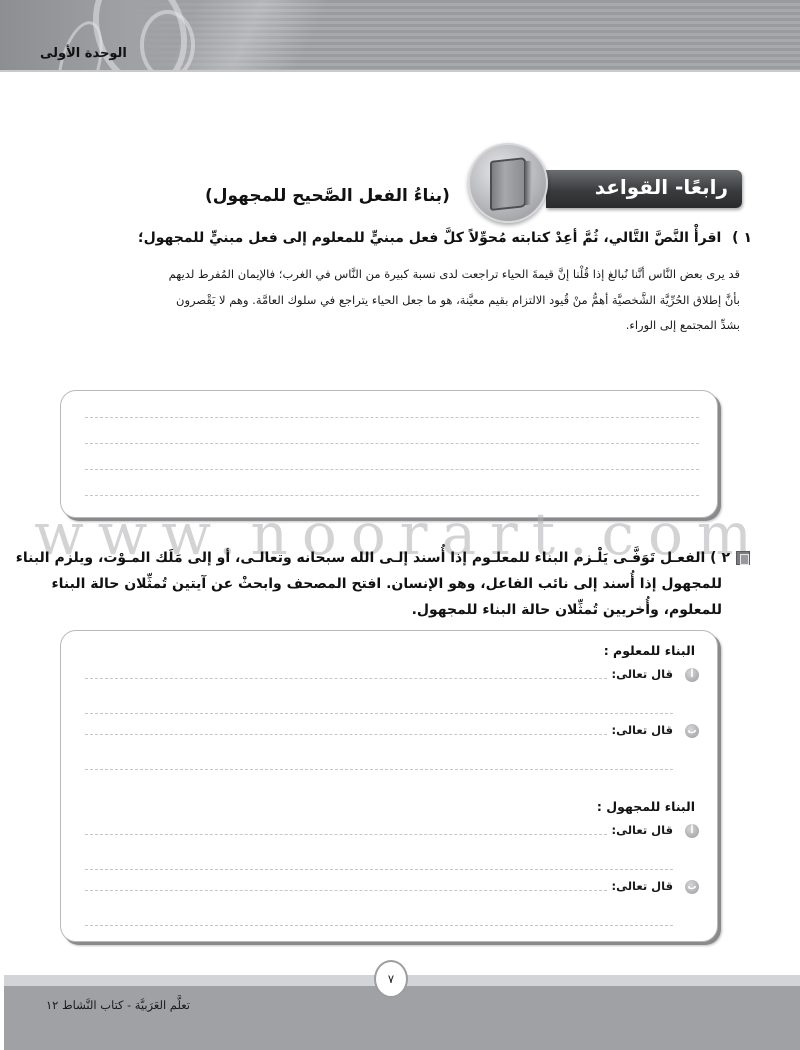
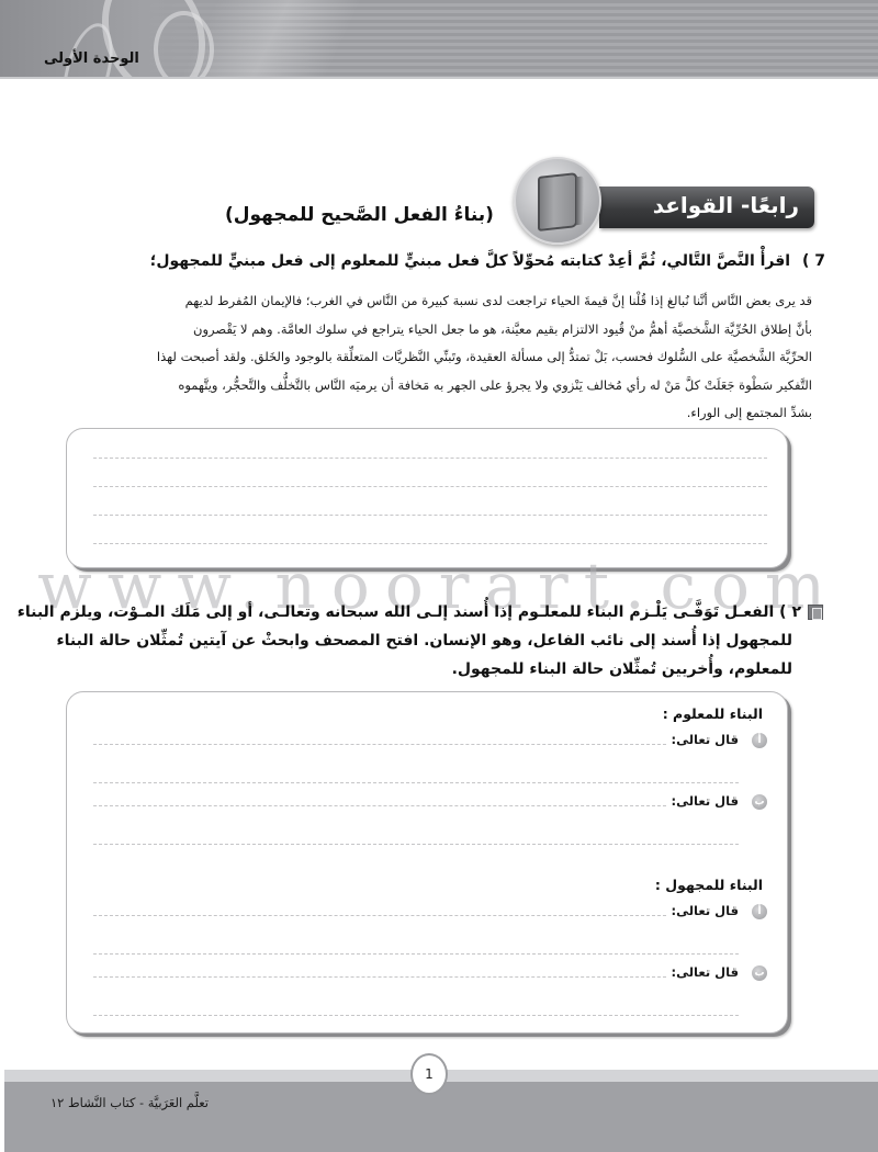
  الوحدة الأولى
  رابعًا- القواعد
  (بناءُ الفعل الصَّحيح للمجهول)
- ١ ) اقرأْ النَّصَّ التَّالي، ثُمَّ أعِدْ كتابته مُحوِّلاً كلَّ فعل مبنيٍّ للمعلوم إلى فعل مبنيٍّ للمجهول؛
+ 7 ) اقرأْ النَّصَّ التَّالي، ثُمَّ أعِدْ كتابته مُحوِّلاً كلَّ فعل مبنيٍّ للمعلوم إلى فعل مبنيٍّ للمجهول؛
  قد يرى بعض النَّاس أنَّنا نُبالغ إذا قُلْنا إنَّ قيمةَ الحياء تراجعت لدى نسبة كبيرة من النَّاس في الغرب؛ فالإيمان المُفرط لديهم
  بأنَّ إطلاق الحُرِّيَّة الشَّخصيَّة أهمُّ منْ قُيود الالتزام بقيم معيَّنة، هو ما جعل الحياء يتراجع في سلوك العامَّة. وهم لا يَقْصرون
+ الحرِّيَّة الشَّخصيَّة على السُّلوك فحسب، بَلْ تمتدُّ إلى مسألة العقيدة، وتَبنِّي النَّظريَّات المتعلِّقة بالوجود والخَلق. ولقد أصبحت لهذا
+ التَّفكير سَطْوة جَعَلَتْ كلَّ مَنْ له رأي مُخالف يَنْزوي ولا يجرؤ على الجهر به مَخافة أن يرميَه النَّاس بالتَّخلُّف والتَّحجُّر، ويتَّهموه
  بشدِّ المجتمع إلى الوراء.
  www.noorart.com
  ٢ ) الفعـل تَوَفَّـى يَلْـزم البناء للمعلـوم إذا أُسند إلـى الله سبحانه وتعالـى، أو إلى مَلَك المـوْت، ويلزم البناء
  للمجهول إذا أُسند إلى نائب الفاعل، وهو الإنسان. افتح المصحف وابحثْ عن آيتين تُمثِّلان حالة البناء
  للمعلوم، وأُخريين تُمثِّلان حالة البناء للمجهول.
  البناء للمعلوم :
  أ
  قال تعالى:
  ب
  قال تعالى:
  البناء للمجهول :
  أ
  قال تعالى:
  ب
  قال تعالى:
  تعلَّم العَرَبيَّة - كتاب النَّشاط ١٢
- ٧
+ 1
